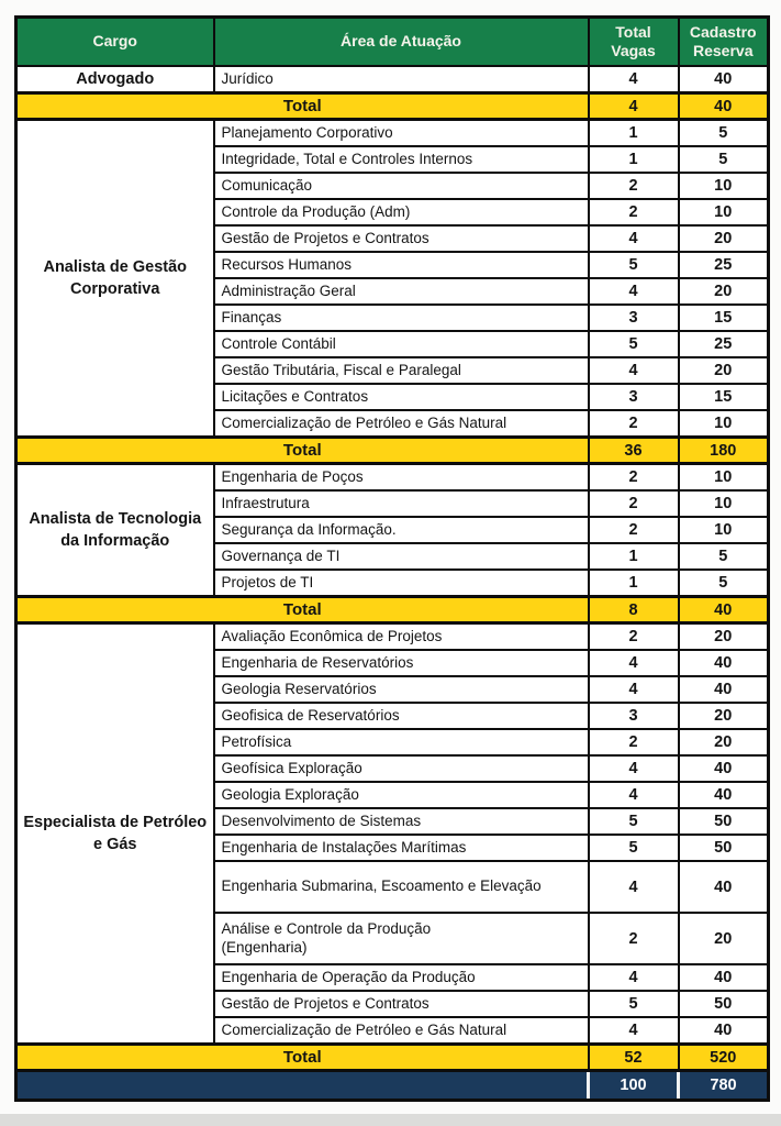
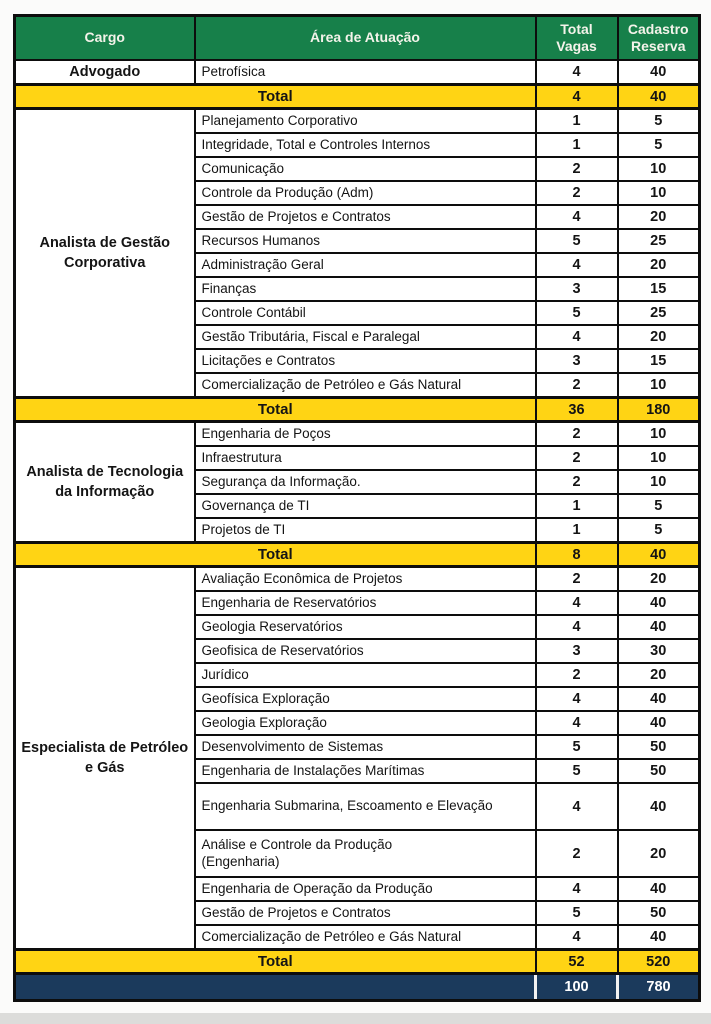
  Cargo	Área de Atuação	Total Vagas	Cadastro Reserva
- Advogado	Jurídico	4	40
+ Advogado	Petrofísica	4	40
  Total	4	40
  Analista de Gestão Corporativa	Planejamento Corporativo	1	5
  Integridade, Total e Controles Internos	1	5
  Comunicação	2	10
  Controle da Produção (Adm)	2	10
  Gestão de Projetos e Contratos	4	20
  Recursos Humanos	5	25
  Administração Geral	4	20
  Finanças	3	15
  Controle Contábil	5	25
  Gestão Tributária, Fiscal e Paralegal	4	20
  Licitações e Contratos	3	15
  Comercialização de Petróleo e Gás Natural	2	10
  Total	36	180
  Analista de Tecnologia da Informação	Engenharia de Poços	2	10
  Infraestrutura	2	10
  Segurança da Informação.	2	10
  Governança de TI	1	5
  Projetos de TI	1	5
  Total	8	40
  Especialista de Petróleo e Gás	Avaliação Econômica de Projetos	2	20
  Engenharia de Reservatórios	4	40
  Geologia Reservatórios	4	40
- Geofisica de Reservatórios	3	20
+ Geofisica de Reservatórios	3	30
- Petrofísica	2	20
+ Jurídico	2	20
  Geofísica Exploração	4	40
  Geologia Exploração	4	40
  Desenvolvimento de Sistemas	5	50
  Engenharia de Instalações Marítimas	5	50
  Engenharia Submarina, Escoamento e Elevação	4	40
  Análise e Controle da Produção (Engenharia)	2	20
  Engenharia de Operação da Produção	4	40
  Gestão de Projetos e Contratos	5	50
  Comercialização de Petróleo e Gás Natural	4	40
  Total	52	520
  	100	780
